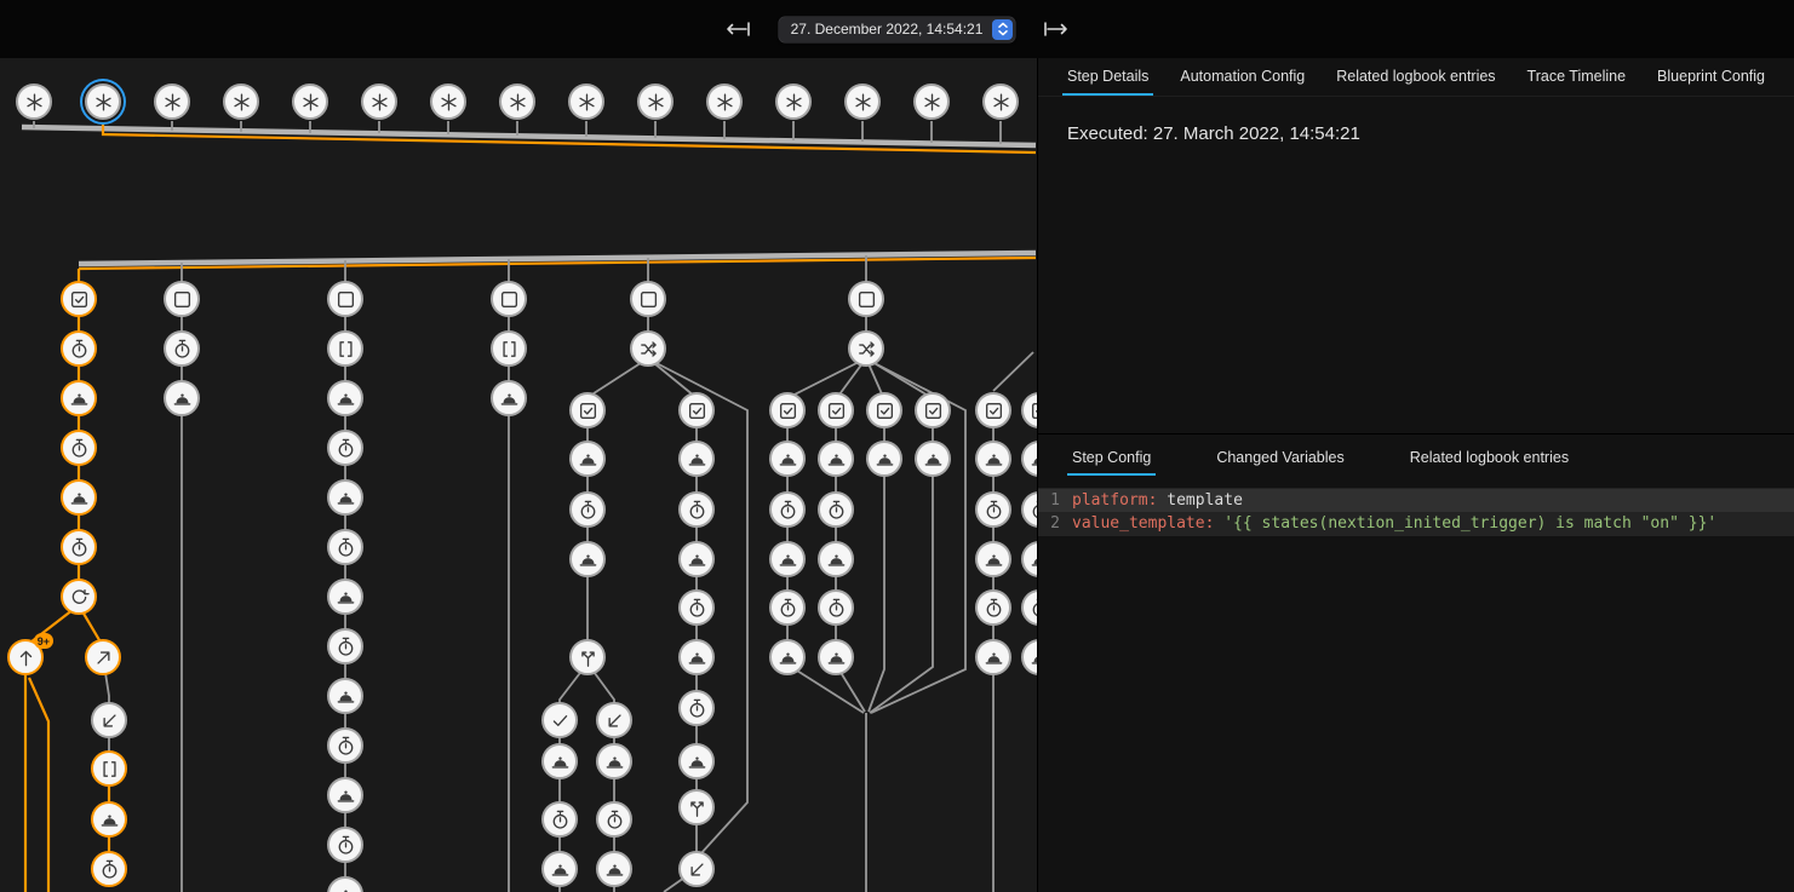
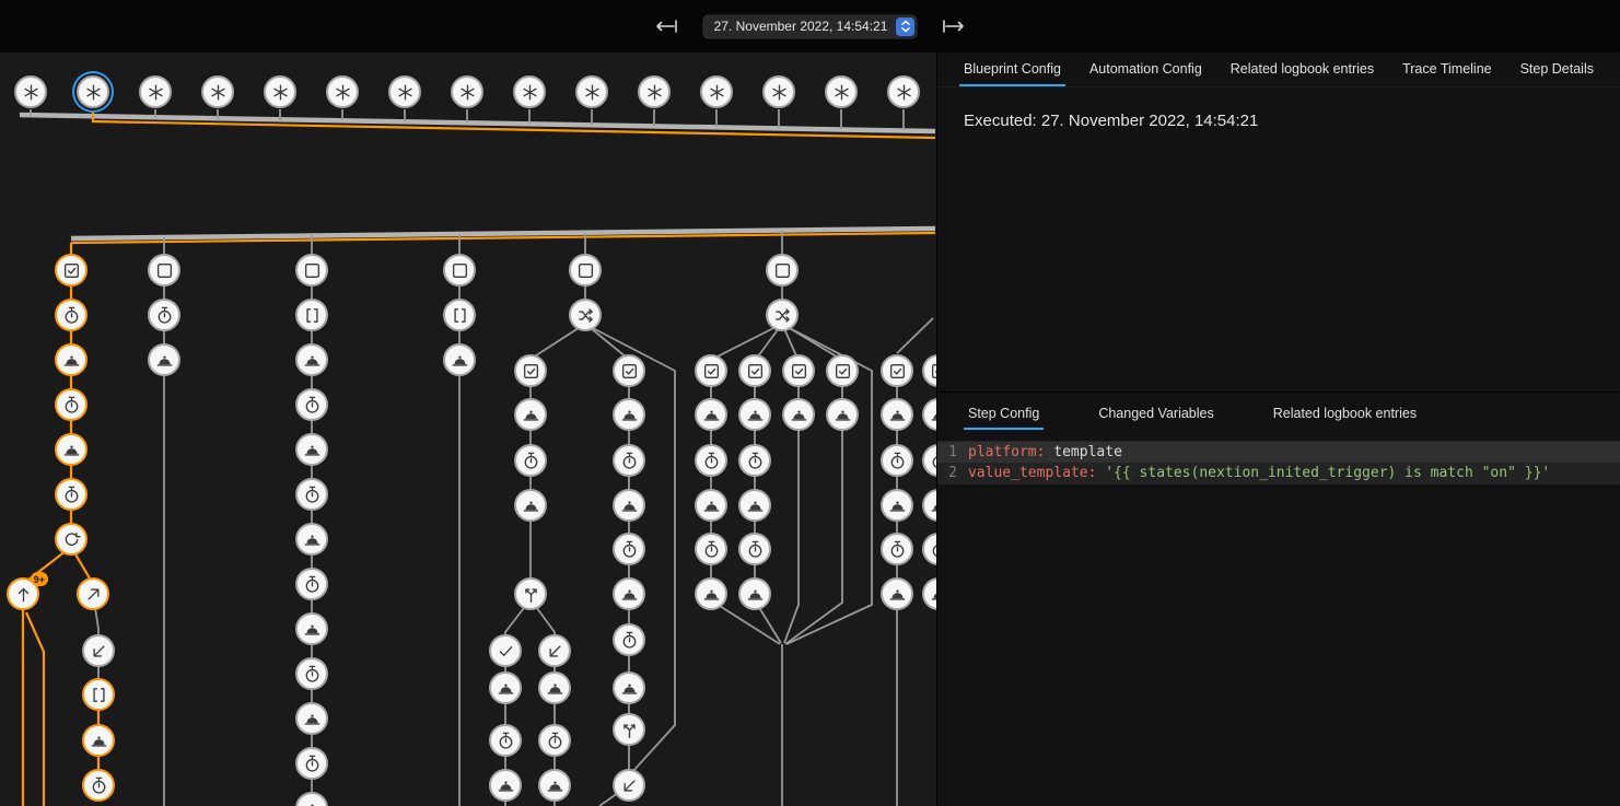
- 27. December 2022, 14:54:21
+ 27. November 2022, 14:54:21
  9+
- Step Details
+ Blueprint Config
  Automation Config
  Related logbook entries
  Trace Timeline
- Blueprint Config
+ Step Details
- Executed: 27. March 2022, 14:54:21
+ Executed: 27. November 2022, 14:54:21
  Step Config
  Changed Variables
  Related logbook entries
  1
  platform: template
  2
  value_template: '{{ states(nextion_inited_trigger) is match "on" }}'
